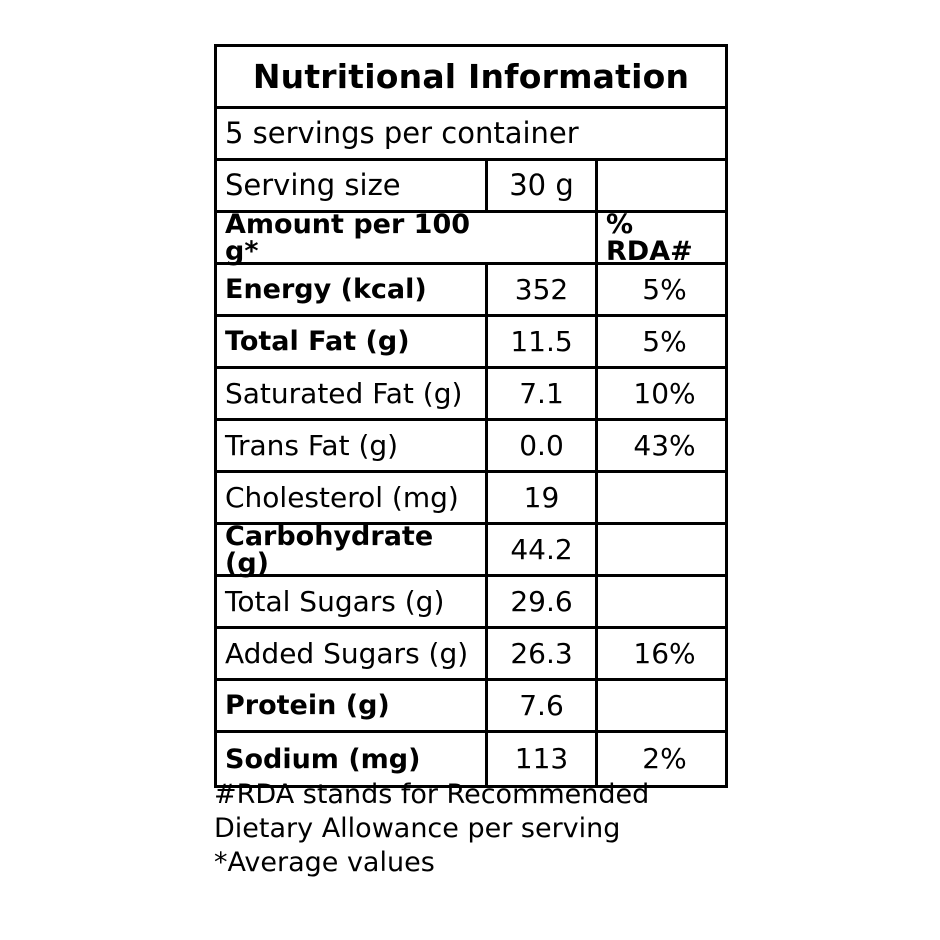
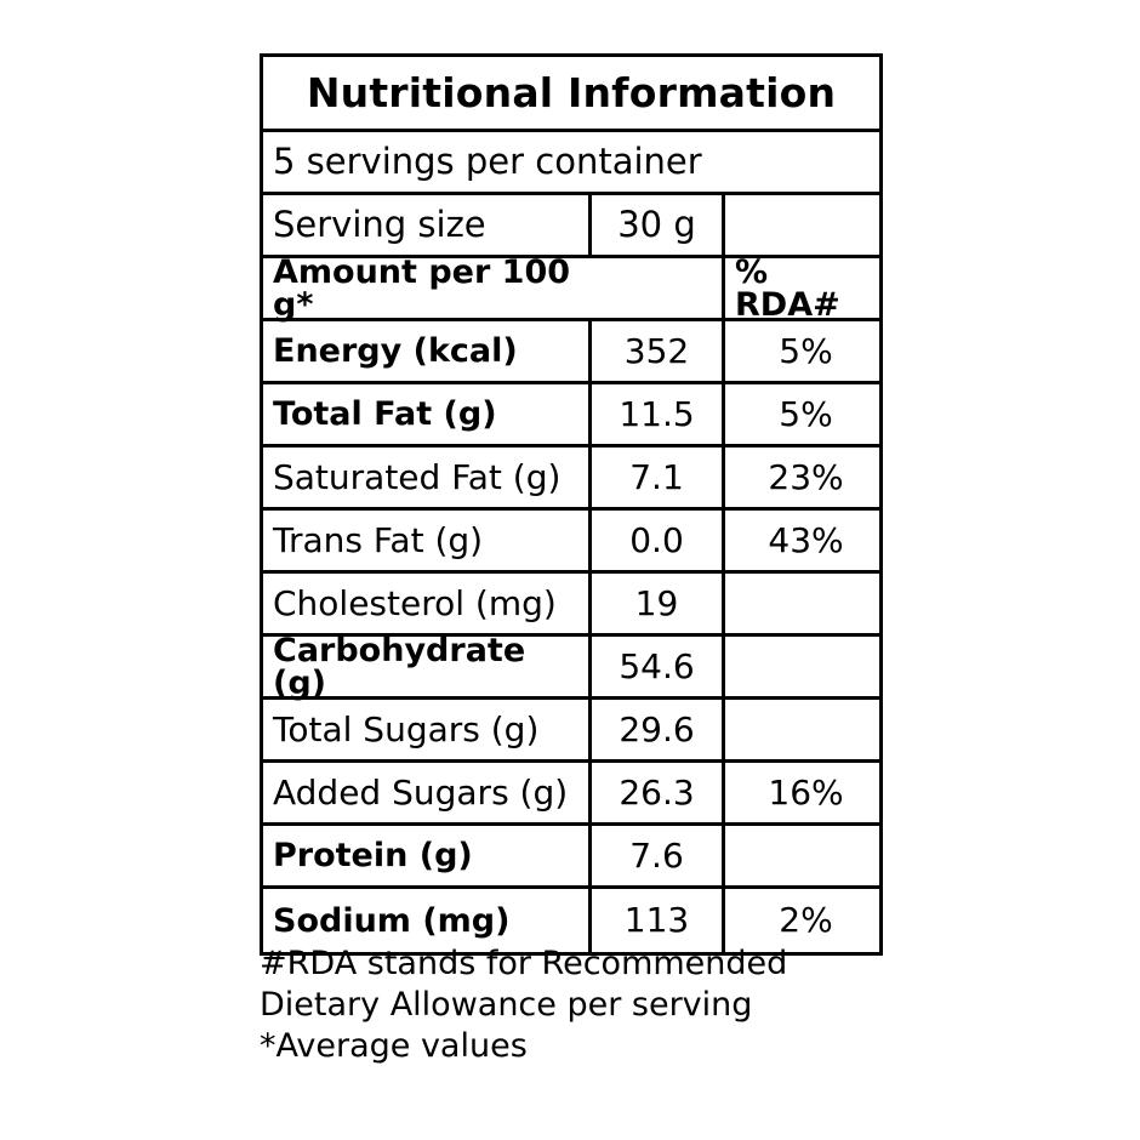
  Nutritional Information
  5 servings per container
  Serving size
  30 g
  Amount per 100 g*
  % RDA#
  Energy (kcal)
  352
  5%
  Total Fat (g)
  11.5
  5%
  Saturated Fat (g)
  7.1
- 10%
+ 23%
  Trans Fat (g)
  0.0
  43%
  Cholesterol (mg)
  19
  Carbohydrate (g)
- 44.2
+ 54.6
  Total Sugars (g)
  29.6
  Added Sugars (g)
  26.3
  16%
  Protein (g)
  7.6
  Sodium (mg)
  113
  2%
  #RDA stands for Recommended
  Dietary Allowance per serving
  *Average values
